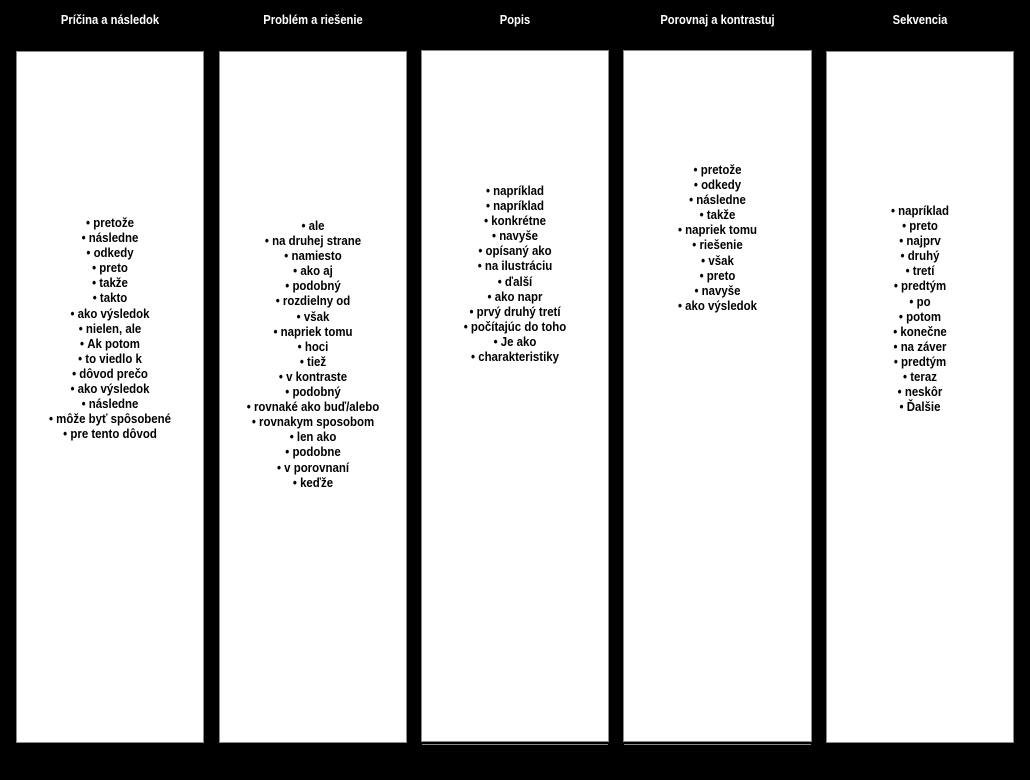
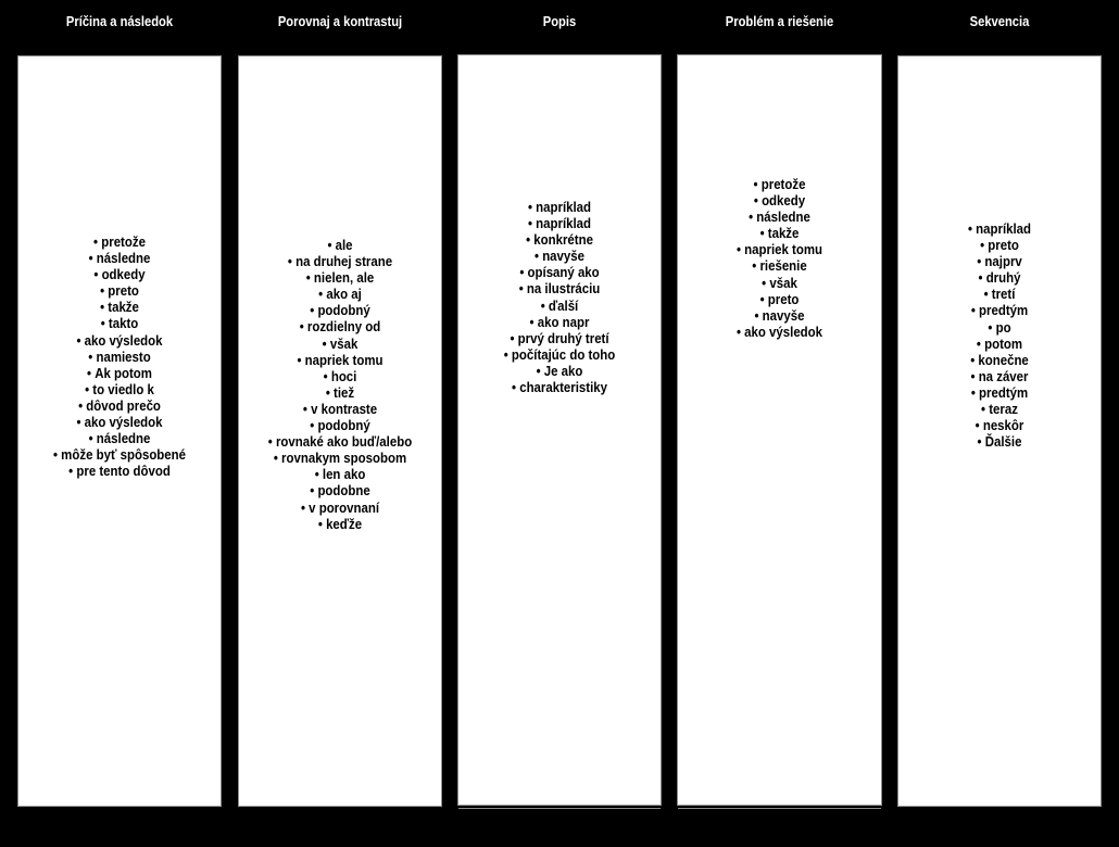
  Príčina a následok
- Problém a riešenie
+ Porovnaj a kontrastuj
  Popis
- Porovnaj a kontrastuj
+ Problém a riešenie
  Sekvencia
  pretože
  následne
  odkedy
  preto
  takže
  takto
  ako výsledok
- nielen, ale
+ namiesto
  Ak potom
  to viedlo k
  dôvod prečo
  ako výsledok
  následne
  môže byť spôsobené
  pre tento dôvod
  ale
  na druhej strane
- namiesto
+ nielen, ale
  ako aj
  podobný
  rozdielny od
  však
  napriek tomu
  hoci
  tiež
  v kontraste
  podobný
  rovnaké ako buď/alebo
  rovnakym sposobom
  len ako
  podobne
  v porovnaní
  keďže
  napríklad
  napríklad
  konkrétne
  navyše
  opísaný ako
  na ilustráciu
  ďalší
  ako napr
  prvý druhý tretí
  počítajúc do toho
  Je ako
  charakteristiky
  pretože
  odkedy
  následne
  takže
  napriek tomu
  riešenie
  však
  preto
  navyše
  ako výsledok
  napríklad
  preto
  najprv
  druhý
  tretí
  predtým
  po
  potom
  konečne
  na záver
  predtým
  teraz
  neskôr
  Ďalšie
